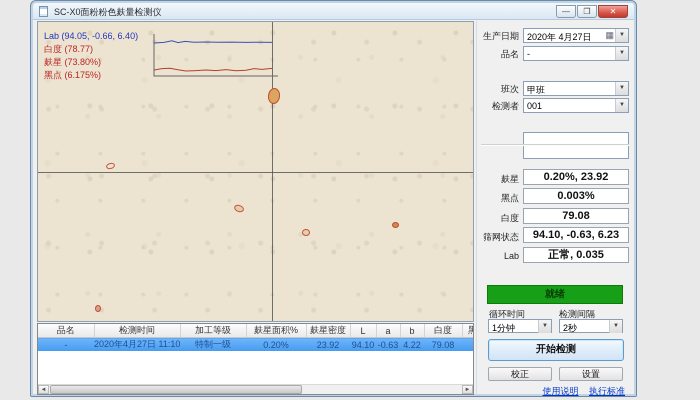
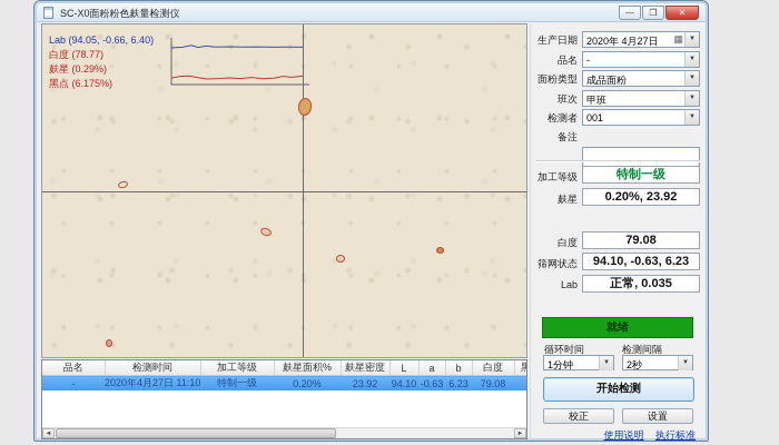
  SC-X0面粉粉色麸量检测仪
  —
  ❐
  ✕
  Lab (94.05, -0.66, 6.40)
  白度 (78.77)
- 麸星 (73.80%)
+ 麸星 (0.29%)
  黑点 (6.175%)
  品名	检测时间	加工等级	麸星面积%	麸星密度	L	a	b	白度	黑
- -	2020年4月27日 11:10	特制一级	0.20%	23.92	94.10	-0.63	4.22	79.08
+ -	2020年4月27日 11:10	特制一级	0.20%	23.92	94.10	-0.63	6.23	79.08
  生产日期
  2020年 4月27日
  ▦
  品名
  -
+ 面粉类型
+ 成品面粉
  班次
  甲班
  检测者
  001
+ 备注
+ 加工等级
+ 特制一级
  麸星
  0.20%, 23.92
- 黑点
- 0.003%
  白度
  79.08
  筛网状态
  94.10, -0.63, 6.23
  Lab
  正常, 0.035
  就绪
  循环时间
  检测间隔
  1分钟
  2秒
  开始检测
  校正
  设置
  使用说明 执行标准
